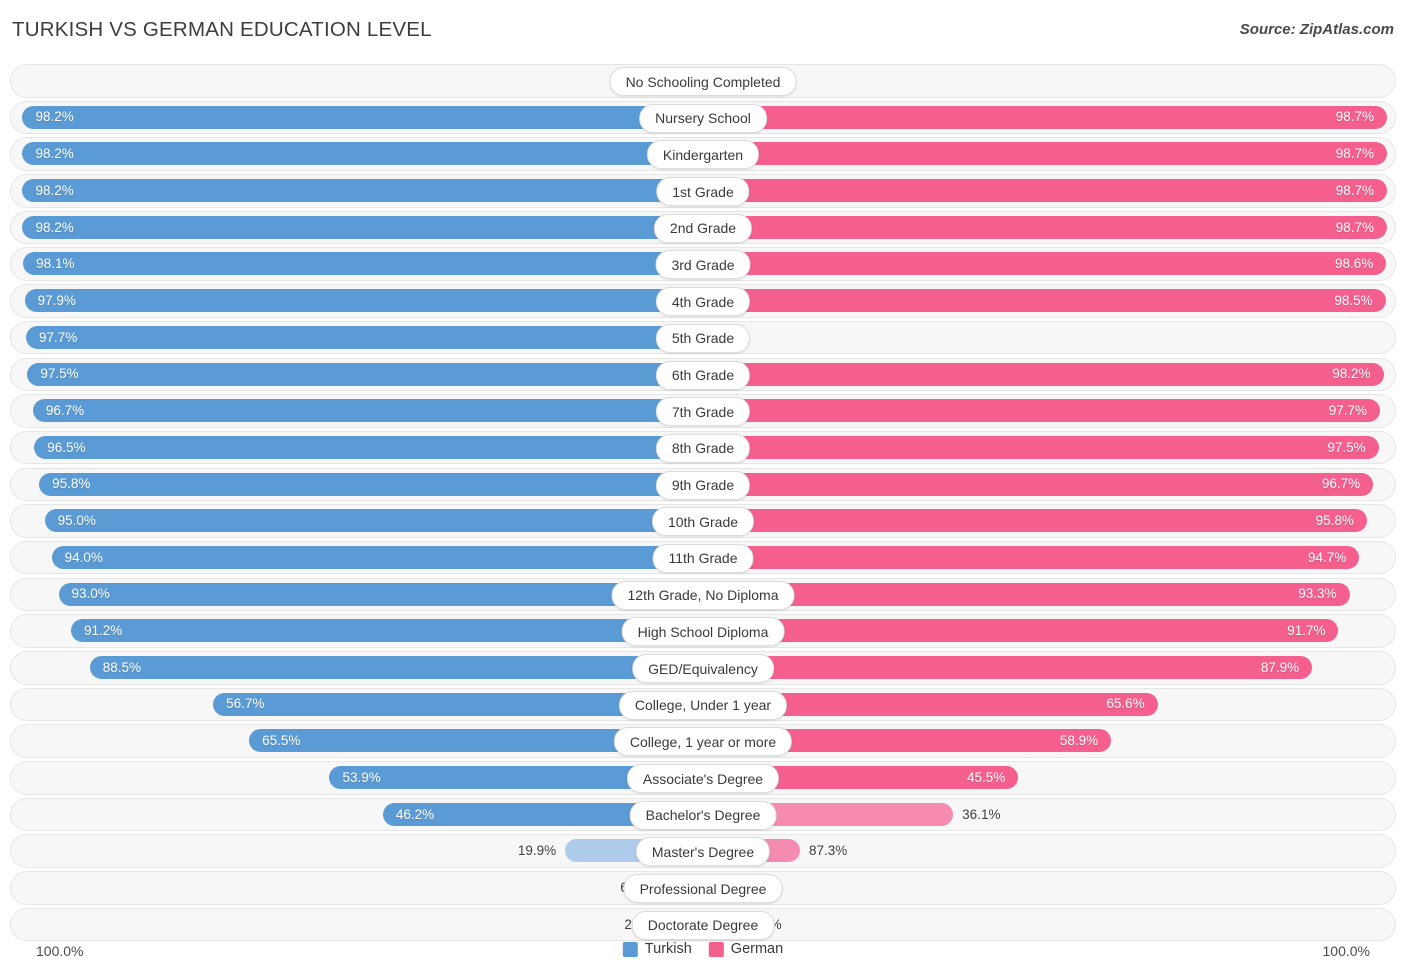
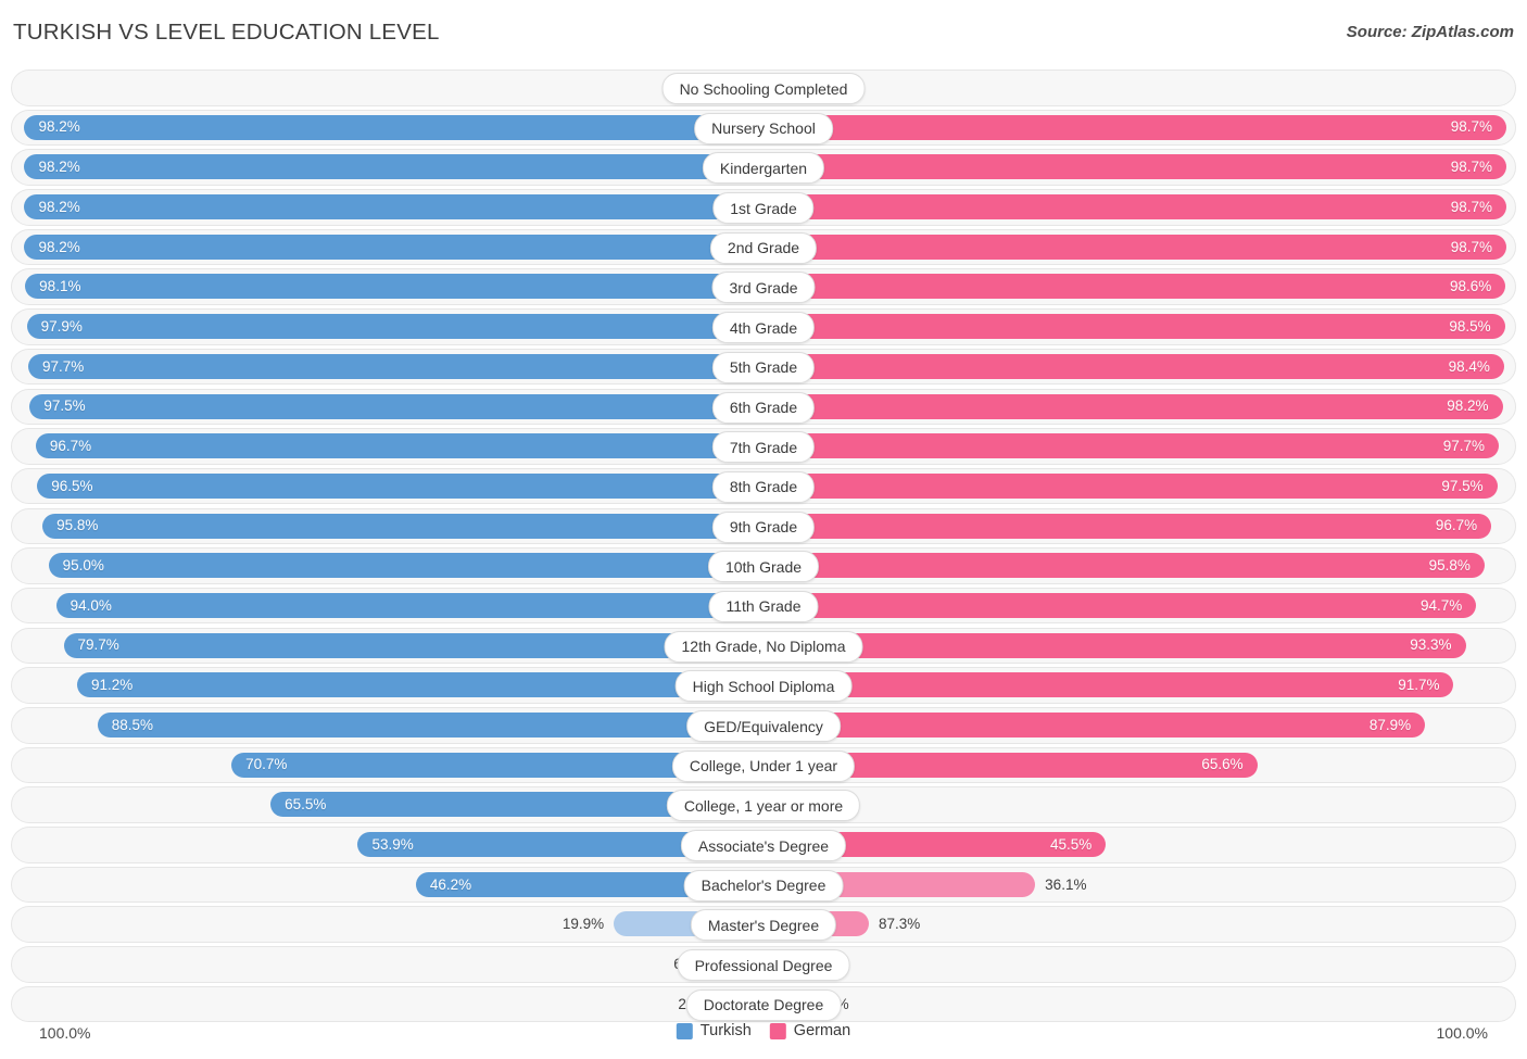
- TURKISH VS GERMAN EDUCATION LEVEL
+ TURKISH VS LEVEL EDUCATION LEVEL
  Source: ZipAtlas.com
  No Schooling Completed
  98.2%
  98.7%
  Nursery School
  98.2%
  98.7%
  Kindergarten
  98.2%
  98.7%
  1st Grade
  98.2%
  98.7%
  2nd Grade
  98.1%
  98.6%
  3rd Grade
  97.9%
  98.5%
  4th Grade
  97.7%
+ 98.4%
  5th Grade
  97.5%
  98.2%
  6th Grade
  96.7%
  97.7%
  7th Grade
  96.5%
  97.5%
  8th Grade
  95.8%
  96.7%
  9th Grade
  95.0%
  95.8%
  10th Grade
  94.0%
  94.7%
  11th Grade
- 93.0%
+ 79.7%
  93.3%
  12th Grade, No Diploma
  91.2%
  91.7%
  High School Diploma
  88.5%
  87.9%
  GED/Equivalency
- 56.7%
+ 70.7%
  65.6%
  College, Under 1 year
  65.5%
- 58.9%
  College, 1 year or more
  53.9%
  45.5%
  Associate's Degree
  46.2%
  36.1%
  Bachelor's Degree
  19.9%
  87.3%
  Master's Degree
  Professional Degree
  Doctorate Degree
  100.0%
  Turkish
  German
  100.0%
